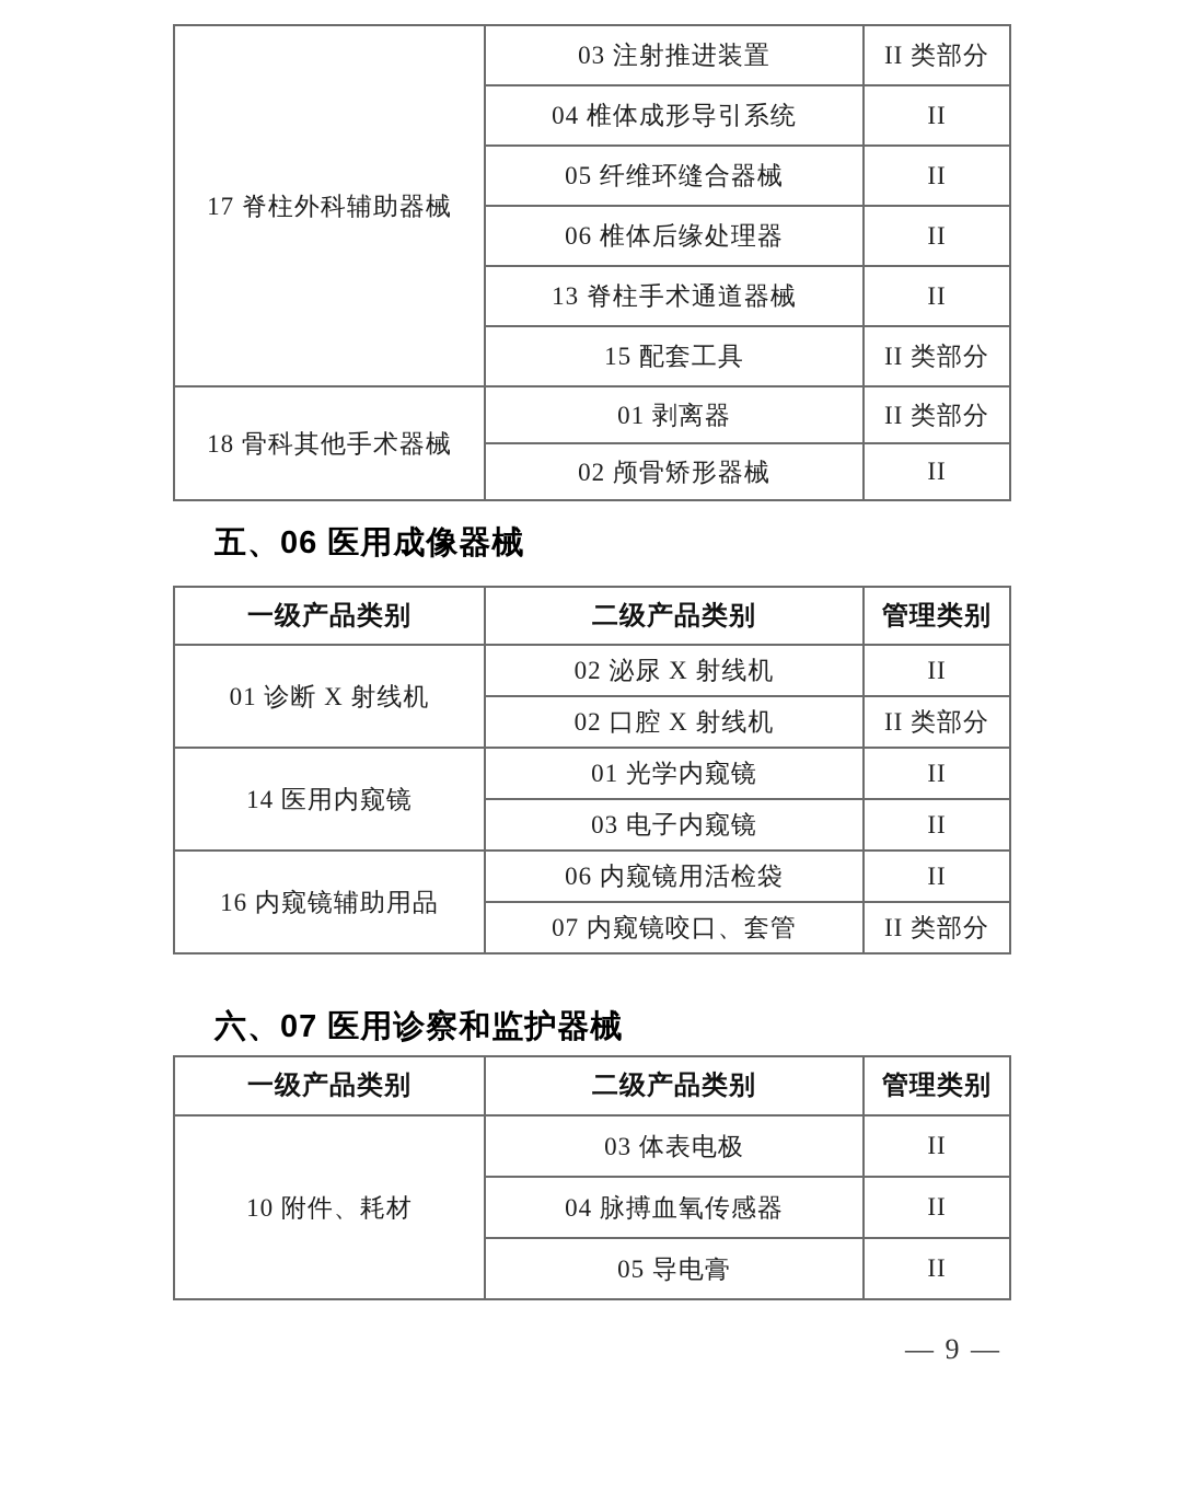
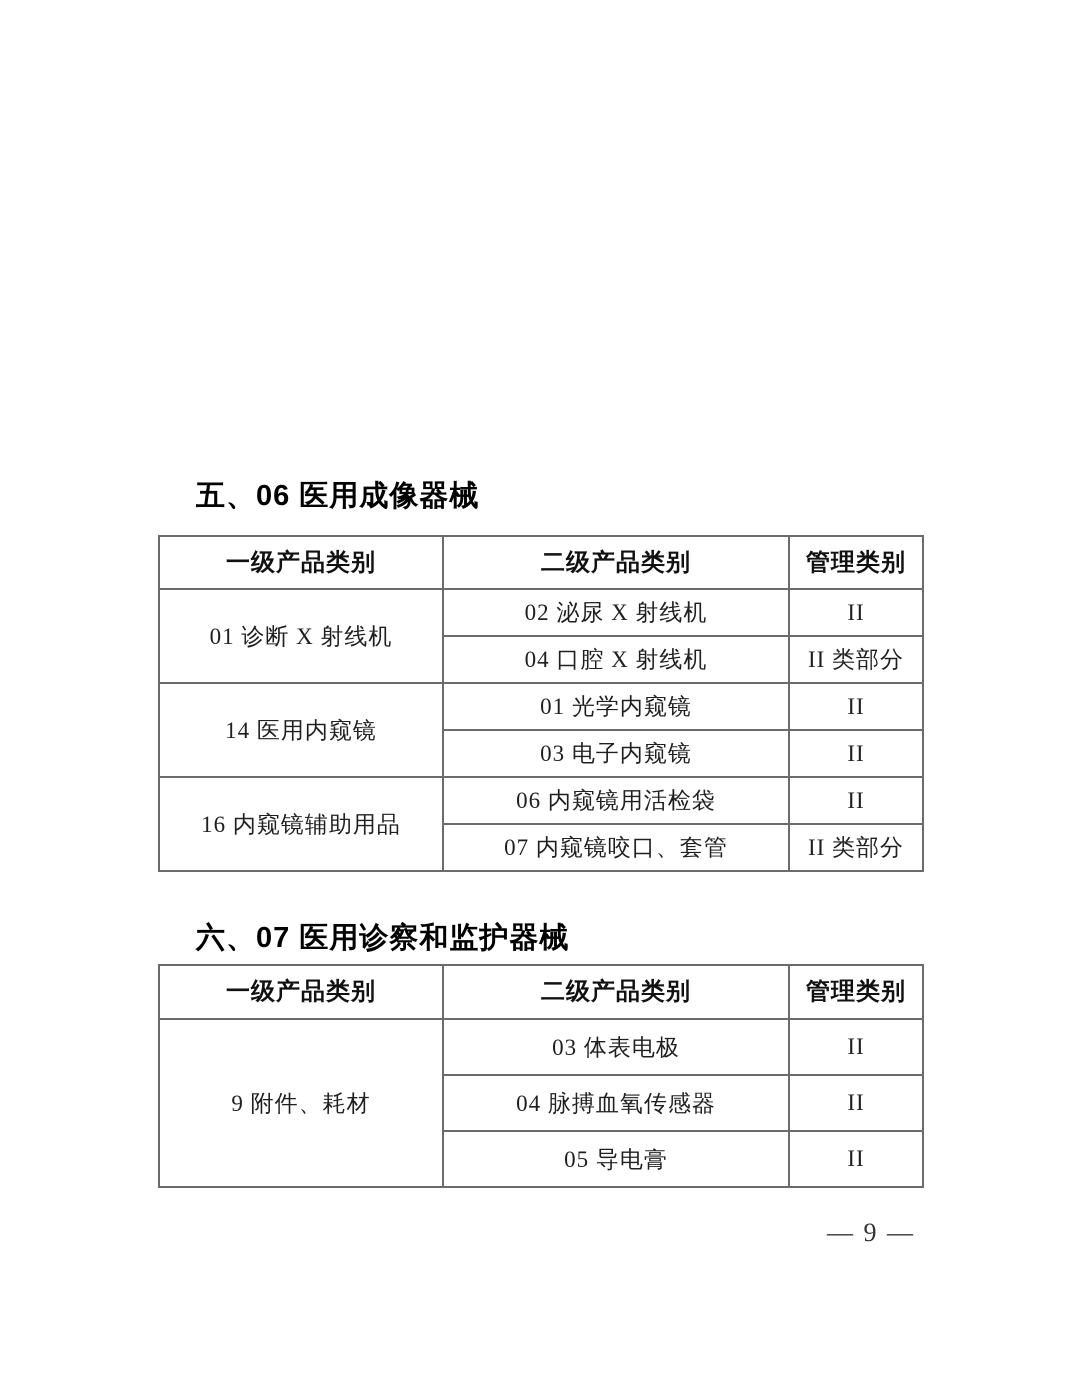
- 17 脊柱外科辅助器械	03 注射推进装置	II 类部分
- 04 椎体成形导引系统	II
- 05 纤维环缝合器械	II
- 06 椎体后缘处理器	II
- 13 脊柱手术通道器械	II
- 15 配套工具	II 类部分
- 18 骨科其他手术器械	01 剥离器	II 类部分
- 02 颅骨矫形器械	II
  五、06 医用成像器械
  一级产品类别	二级产品类别	管理类别
  01 诊断 X 射线机	02 泌尿 X 射线机	II
- 02 口腔 X 射线机	II 类部分
+ 04 口腔 X 射线机	II 类部分
  14 医用内窥镜	01 光学内窥镜	II
  03 电子内窥镜	II
  16 内窥镜辅助用品	06 内窥镜用活检袋	II
  07 内窥镜咬口、套管	II 类部分
  六、07 医用诊察和监护器械
  一级产品类别	二级产品类别	管理类别
- 10 附件、耗材	03 体表电极	II
+ 9 附件、耗材	03 体表电极	II
  04 脉搏血氧传感器	II
  05 导电膏	II
  — 9 —
